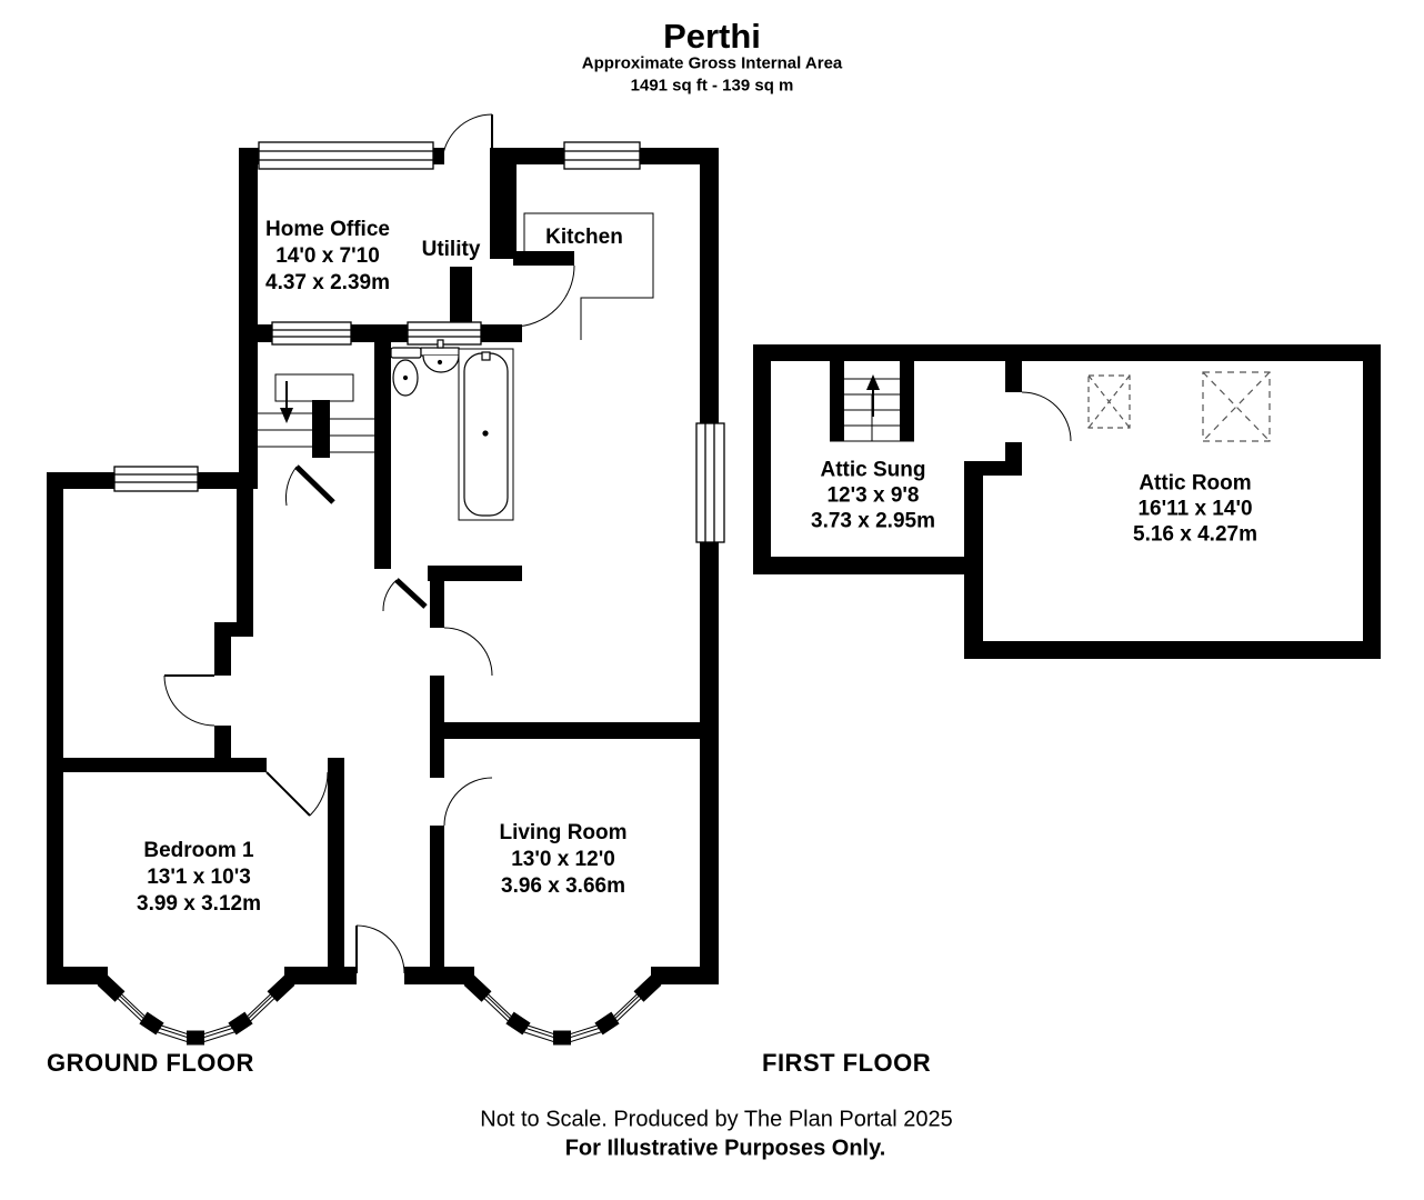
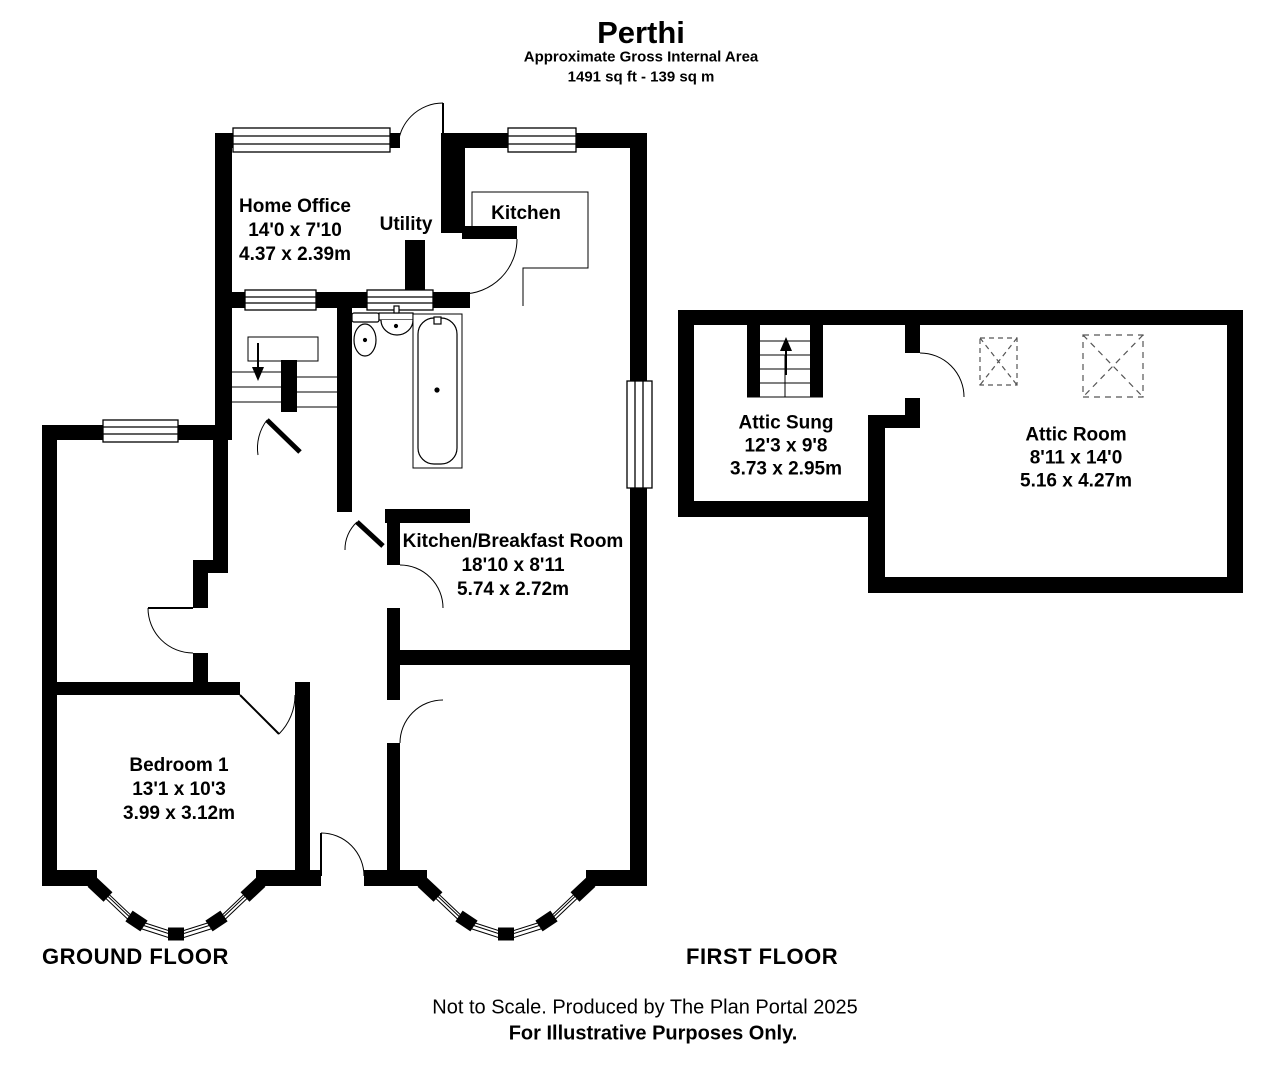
  Perthi
  Approximate Gross Internal Area
  1491 sq ft - 139 sq m
  Home Office
  14'0 x 7'10
  4.37 x 2.39m
  Utility
  Kitchen
+ Kitchen/Breakfast Room
+ 18'10 x 8'11
+ 5.74 x 2.72m
  Bedroom 1
  13'1 x 10'3
  3.99 x 3.12m
- Living Room
- 13'0 x 12'0
- 3.96 x 3.66m
  Attic Sung
  12'3 x 9'8
  3.73 x 2.95m
  Attic Room
- 16'11 x 14'0
+ 8'11 x 14'0
  5.16 x 4.27m
  GROUND FLOOR
  FIRST FLOOR
  Not to Scale. Produced by The Plan Portal 2025
  For Illustrative Purposes Only.
